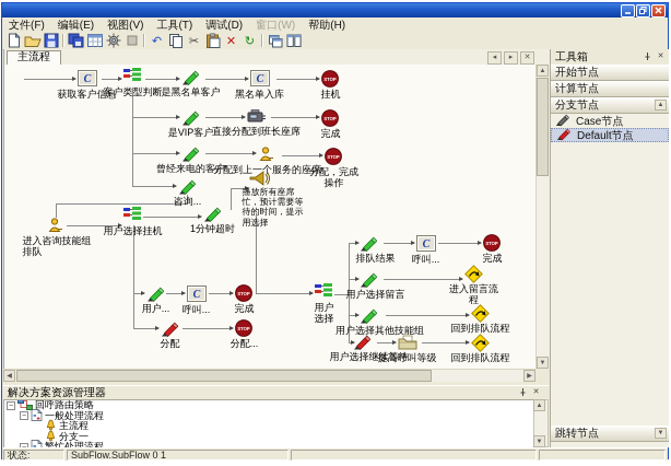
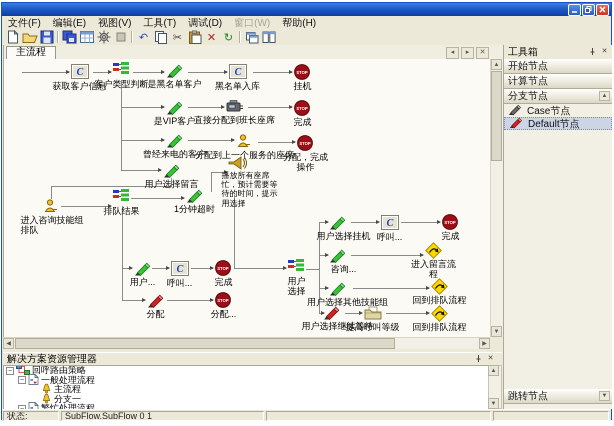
  文件(F)
  编辑(E)
  视图(V)
  工具(T)
  调试(D)
  窗口(W)
  帮助(H)
  ↶
  ✂
  ✕
  ↻
  主流程
  C
  获取客户信息
  客户类型判断
  是黑名单客户
  C
  黑名单入库
  挂机
  是VIP客户
  直接分配到班长座席
  完成
  曾经来电的客户
  分配到上一个服务的座席
  分配，完成操作
- 咨询...
+ 用户选择留言
  播放所有座席忙，预计需要等待的时间，提示用选择
  进入咨询技能组排队
- 用户选择挂机
+ 排队结果
  1分钟超时
  用户...
  C
  呼叫...
  完成
  分配
  分配...
  用户选择
- 排队结果
+ 用户选择挂机
  C
  呼叫...
  完成
- 用户选择留言
+ 咨询...
  进入留言流程
  用户选择其他技能组
  回到排队流程
  用户选择继续等待
  提高呼叫等级
  回到排队流程
  工具箱
  开始节点
  计算节点
  分支节点
  Case节点
  Default节点
  跳转节点
  解决方案资源管理器
  回呼路由策略
  一般处理流程
  主流程
  分支一
  状态:
  SubFlow.SubFlow 0 1
